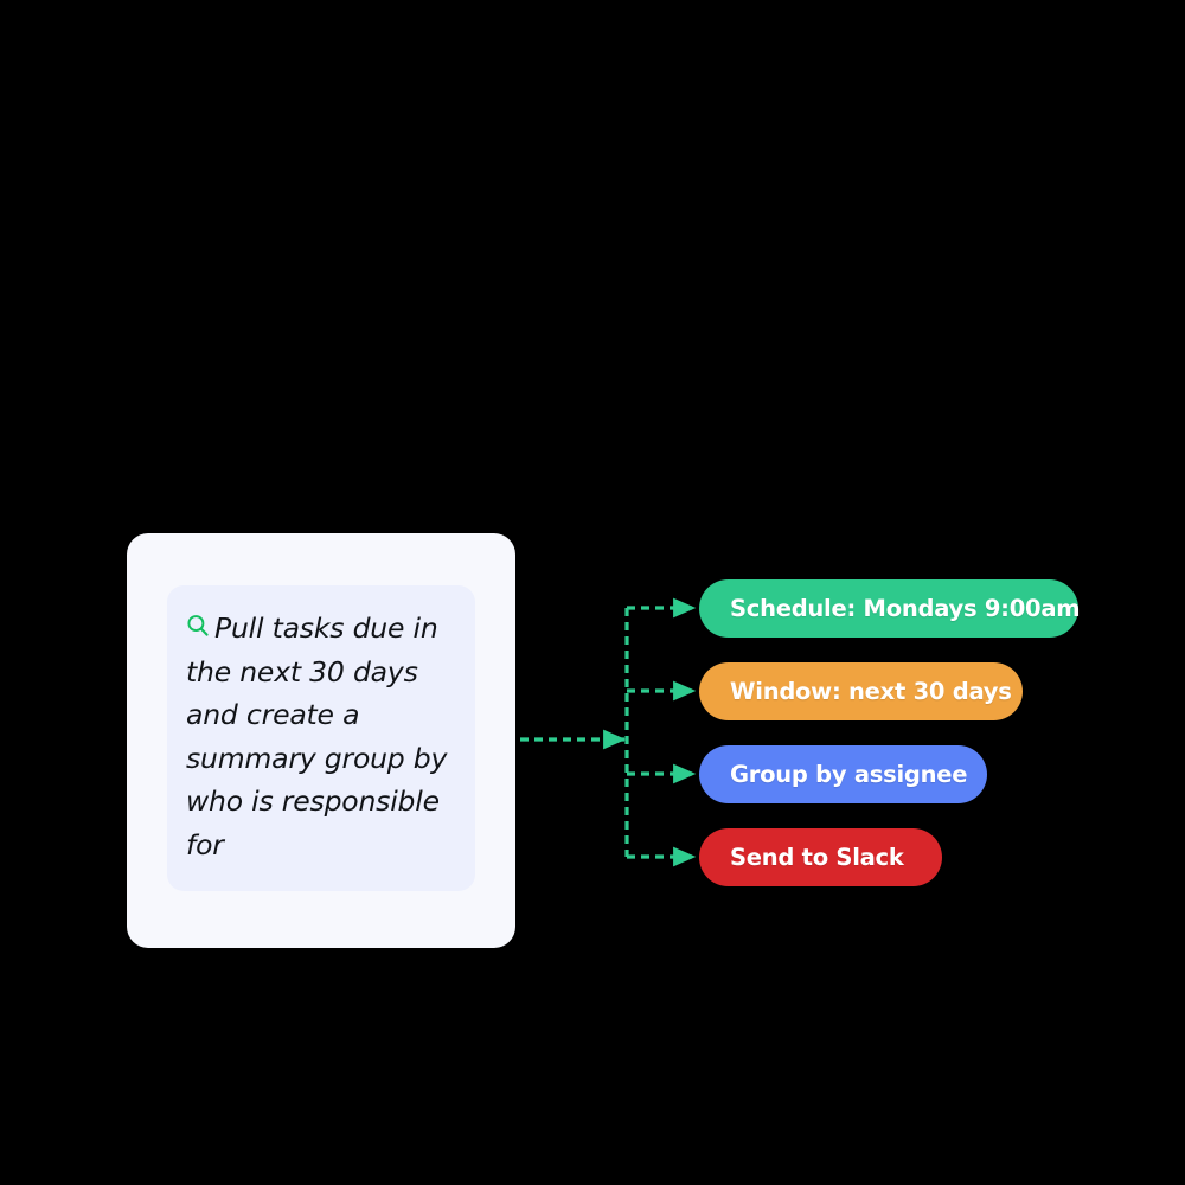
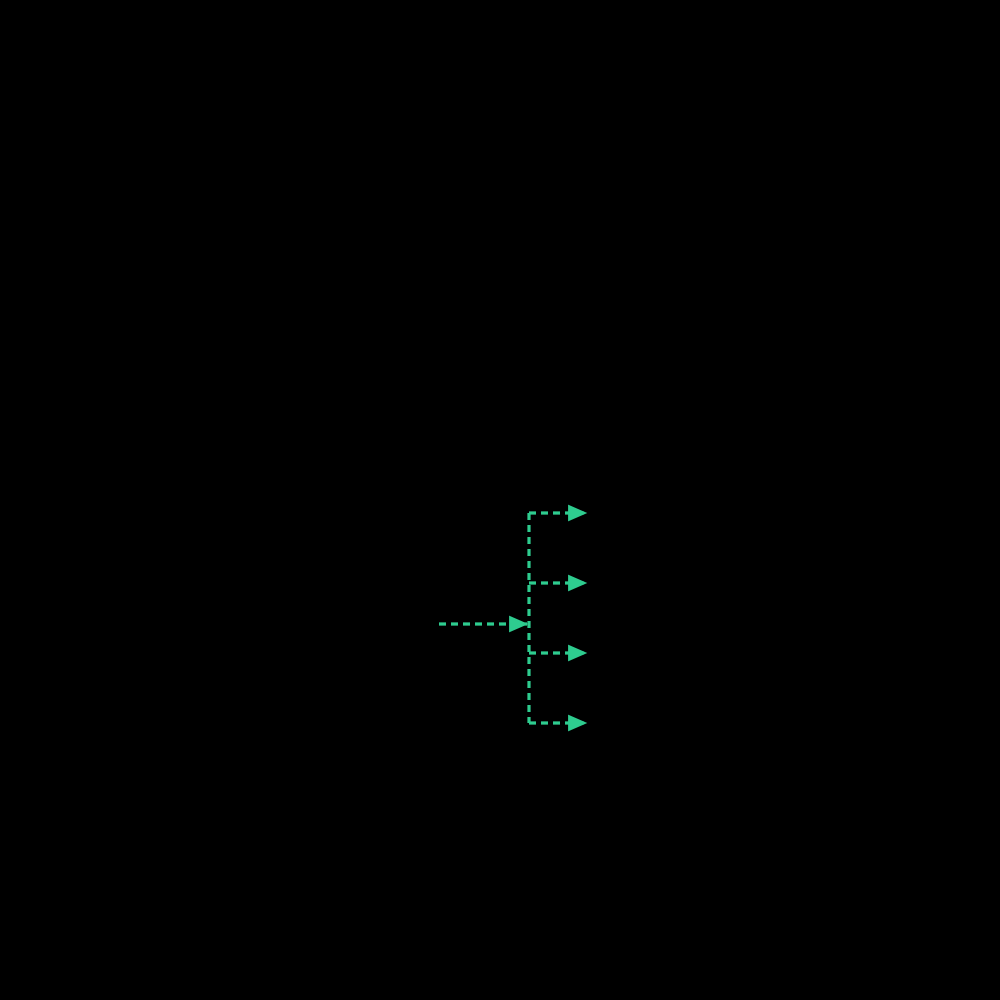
- Pull tasks due in the next 30 days and create a summary group by who is responsible for
- Schedule: Mondays 9:00am
- Window: next 30 days
- Group by assignee
- Send to Slack
